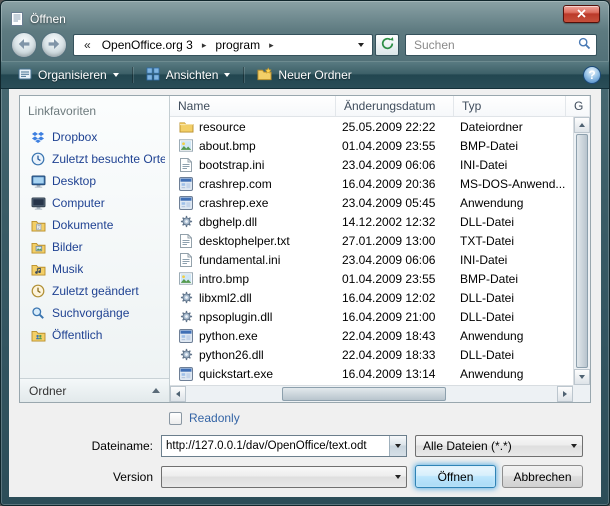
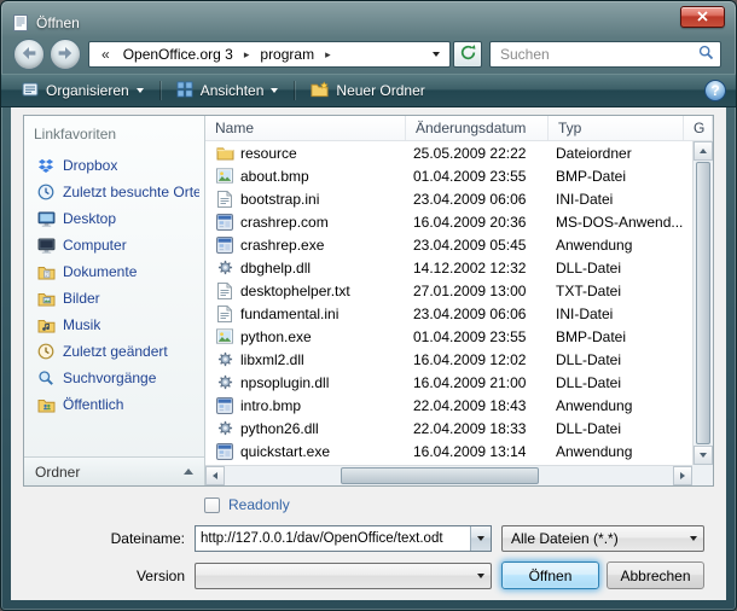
  Öffnen
  «
  OpenOffice.org 3
  ▸
  program
  ▸
  Suchen
  Organisieren
  Ansichten
  Neuer Ordner
  ?
  Linkfavoriten
  Dropbox
  Zuletzt besuchte Orte
  Desktop
  Computer
  Dokumente
  Bilder
  Musik
  Zuletzt geändert
  Suchvorgänge
  Öffentlich
  Ordner
  Name
  Änderungsdatum
  Typ
  G
  resource
  25.05.2009 22:22
  Dateiordner
  about.bmp
  01.04.2009 23:55
  BMP-Datei
  bootstrap.ini
  23.04.2009 06:06
  INI-Datei
  crashrep.com
  16.04.2009 20:36
  MS-DOS-Anwend...
  crashrep.exe
  23.04.2009 05:45
  Anwendung
  dbghelp.dll
  14.12.2002 12:32
  DLL-Datei
  desktophelper.txt
  27.01.2009 13:00
  TXT-Datei
  fundamental.ini
  23.04.2009 06:06
  INI-Datei
- intro.bmp
+ python.exe
  01.04.2009 23:55
  BMP-Datei
  libxml2.dll
  16.04.2009 12:02
  DLL-Datei
  npsoplugin.dll
  16.04.2009 21:00
  DLL-Datei
- python.exe
+ intro.bmp
  22.04.2009 18:43
  Anwendung
  python26.dll
  22.04.2009 18:33
  DLL-Datei
  quickstart.exe
  16.04.2009 13:14
  Anwendung
  Readonly
  Dateiname:
  http://127.0.0.1/dav/OpenOffice/text.odt
  Alle Dateien (*.*)
  Version
  Öffnen
  Abbrechen
